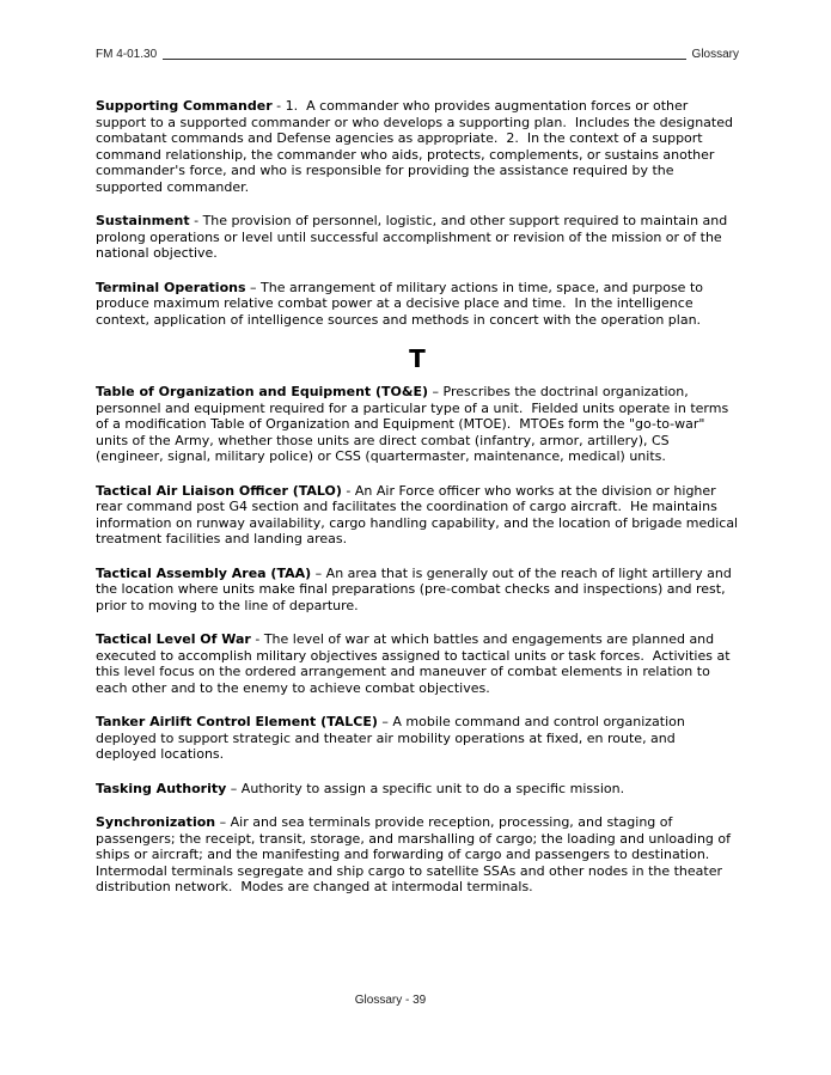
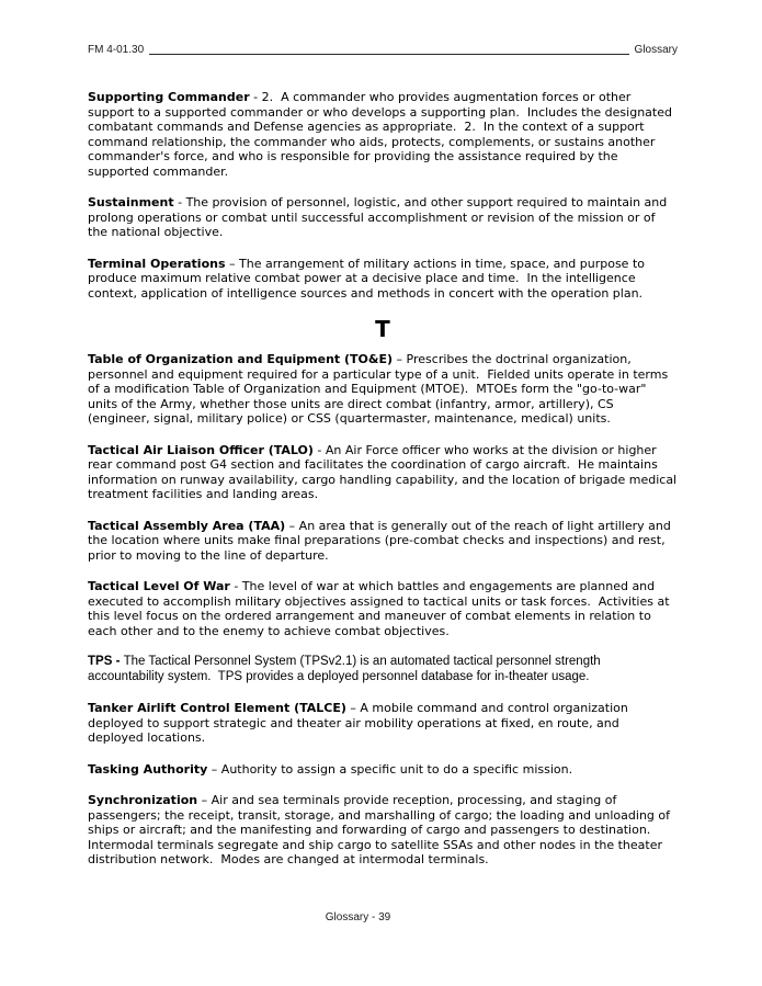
  FM 4-01.30
  Glossary
- Supporting Commander - 1. A commander who provides augmentation forces or other support to a supported commander or who develops a supporting plan. Includes the designated combatant commands and Defense agencies as appropriate. 2. In the context of a support command relationship, the commander who aids, protects, complements, or sustains another commander's force, and who is responsible for providing the assistance required by the supported commander.
+ Supporting Commander - 2. A commander who provides augmentation forces or other support to a supported commander or who develops a supporting plan. Includes the designated combatant commands and Defense agencies as appropriate. 2. In the context of a support command relationship, the commander who aids, protects, complements, or sustains another commander's force, and who is responsible for providing the assistance required by the supported commander.
- Sustainment - The provision of personnel, logistic, and other support required to maintain and prolong operations or level until successful accomplishment or revision of the mission or of the national objective.
+ Sustainment - The provision of personnel, logistic, and other support required to maintain and prolong operations or combat until successful accomplishment or revision of the mission or of the national objective.
  Terminal Operations – The arrangement of military actions in time, space, and purpose to produce maximum relative combat power at a decisive place and time. In the intelligence context, application of intelligence sources and methods in concert with the operation plan.
  T
  Table of Organization and Equipment (TO&E) – Prescribes the doctrinal organization, personnel and equipment required for a particular type of a unit. Fielded units operate in terms of a modification Table of Organization and Equipment (MTOE). MTOEs form the "go-to-war" units of the Army, whether those units are direct combat (infantry, armor, artillery), CS (engineer, signal, military police) or CSS (quartermaster, maintenance, medical) units.
  Tactical Air Liaison Officer (TALO) - An Air Force officer who works at the division or higher rear command post G4 section and facilitates the coordination of cargo aircraft. He maintains information on runway availability, cargo handling capability, and the location of brigade medical treatment facilities and landing areas.
  Tactical Assembly Area (TAA) – An area that is generally out of the reach of light artillery and the location where units make final preparations (pre-combat checks and inspections) and rest, prior to moving to the line of departure.
  Tactical Level Of War - The level of war at which battles and engagements are planned and executed to accomplish military objectives assigned to tactical units or task forces. Activities at this level focus on the ordered arrangement and maneuver of combat elements in relation to each other and to the enemy to achieve combat objectives.
+ TPS - The Tactical Personnel System (TPSv2.1) is an automated tactical personnel strength accountability system. TPS provides a deployed personnel database for in-theater usage.
  Tanker Airlift Control Element (TALCE) – A mobile command and control organization deployed to support strategic and theater air mobility operations at fixed, en route, and deployed locations.
  Tasking Authority – Authority to assign a specific unit to do a specific mission.
  Synchronization – Air and sea terminals provide reception, processing, and staging of passengers; the receipt, transit, storage, and marshalling of cargo; the loading and unloading of ships or aircraft; and the manifesting and forwarding of cargo and passengers to destination. Intermodal terminals segregate and ship cargo to satellite SSAs and other nodes in the theater distribution network. Modes are changed at intermodal terminals.
  Glossary - 39
